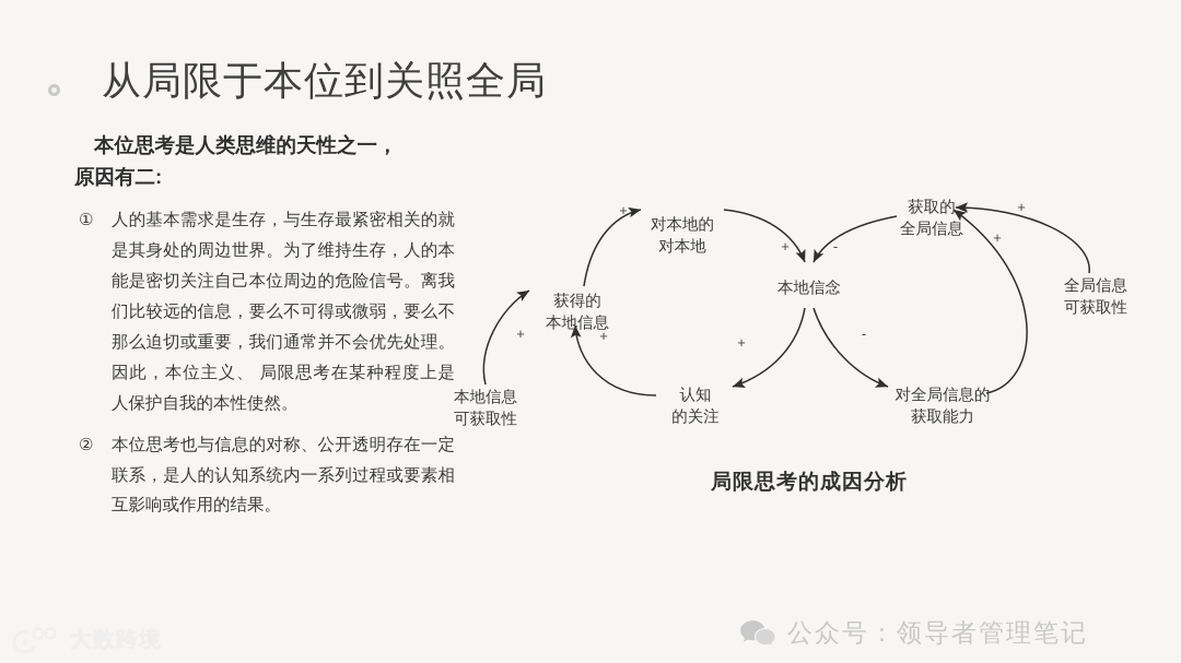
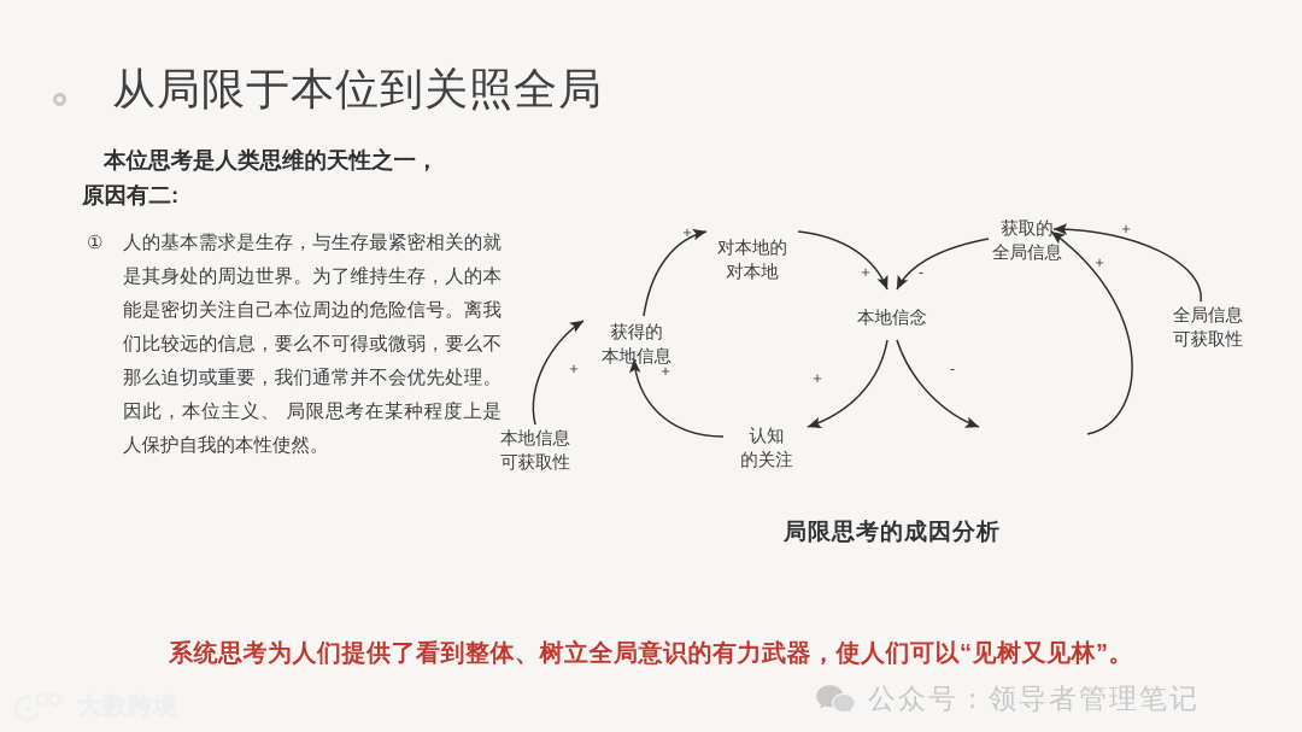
  从局限于本位到关照全局
  本位思考是人类思维的天性之一，
  原因有二:
  ①
  人的基本需求是生存，与生存最紧密相关的就是其身处的周边世界。为了维持生存，人的本能是密切关注自己本位周边的危险信号。离我们比较远的信息，要么不可得或微弱，要么不那么迫切或重要，我们通常并不会优先处理。因此，本位主义、 局限思考在某种程度上是人保护自我的本性使然。
- ②
- 本位思考也与信息的对称、公开透明存在一定联系，是人的认知系统内一系列过程或要素相互影响或作用的结果。
  +
  +
  +
  +
  +
  -
  -
  +
  +
  本地信息
  可获取性
  获得的
  本地信息
  对本地的
  对本地
  本地信念
  认知
  的关注
  获取的
  全局信息
- 对全局信息的
- 获取能力
  全局信息
  可获取性
  局限思考的成因分析
+ 系统思考为人们提供了看到整体、树立全局意识的有力武器，使人们可以“见树又见林”。
  公众号：领导者管理笔记
